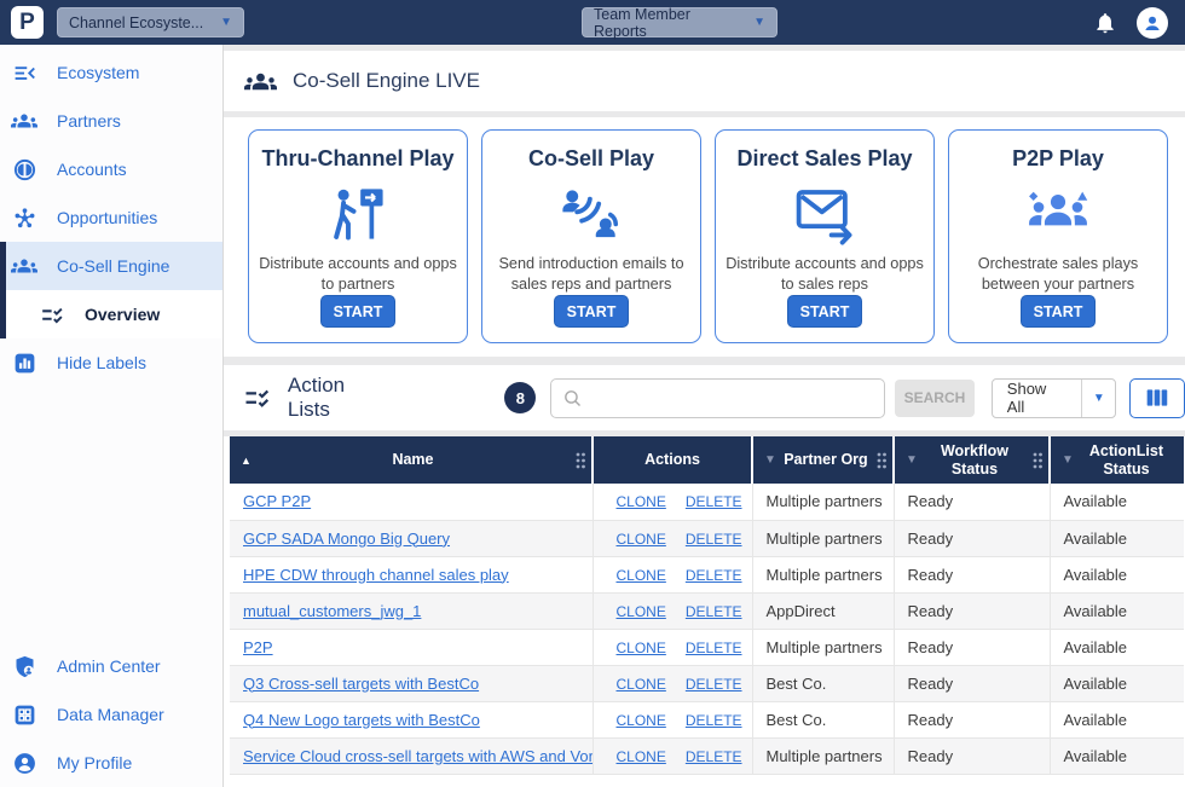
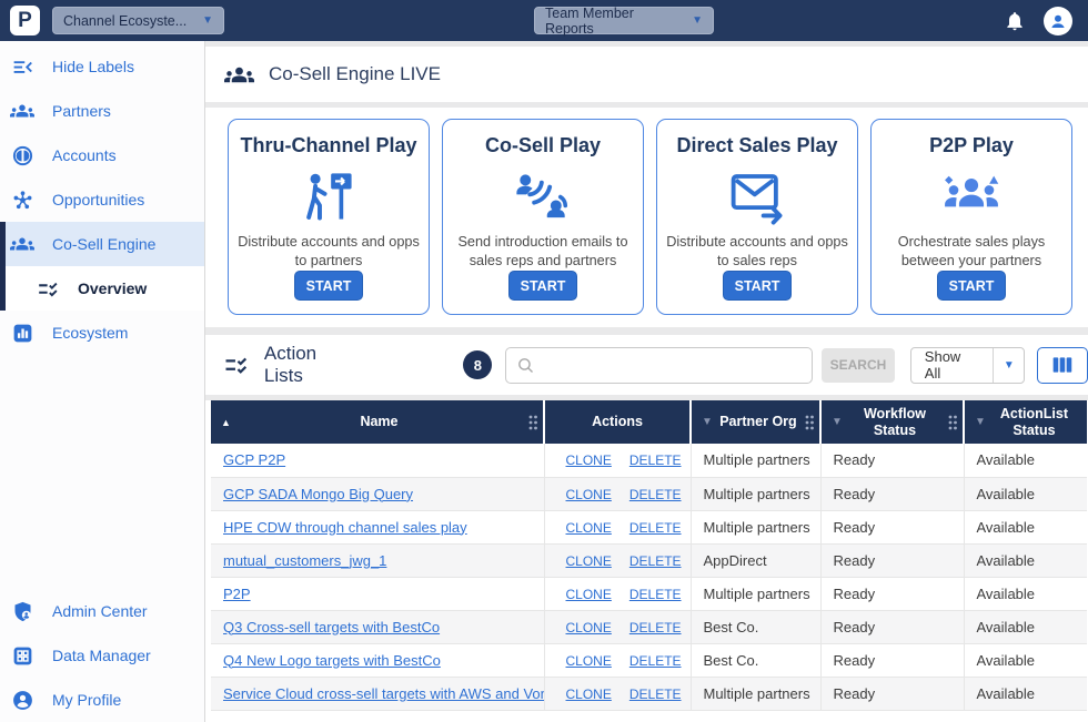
  P
  Channel Ecosyste...
  ▼
  Team Member Reports
  ▼
- Ecosystem
+ Hide Labels
  Partners
  Accounts
  Opportunities
  Co-Sell Engine
  Overview
- Hide Labels
+ Ecosystem
  Admin Center
  Data Manager
  My Profile
  Co-Sell Engine LIVE
  Thru-Channel Play
  Distribute accounts and opps to partners
  START
  Co-Sell Play
  Send introduction emails to sales reps and partners
  START
  Direct Sales Play
  Distribute accounts and opps to sales reps
  START
  P2P Play
  Orchestrate sales plays between your partners
  START
  Action Lists
  8
  SEARCH
  Show All
  ▼
  ▲ Name	Actions	▼ Partner Org	▼ Workflow Status	▼ ActionList Status
  GCP P2P	CLONE DELETE	Multiple partners	Ready	Available
  GCP SADA Mongo Big Query	CLONE DELETE	Multiple partners	Ready	Available
  HPE CDW through channel sales play	CLONE DELETE	Multiple partners	Ready	Available
  mutual_customers_jwg_1	CLONE DELETE	AppDirect	Ready	Available
  P2P	CLONE DELETE	Multiple partners	Ready	Available
  Q3 Cross-sell targets with BestCo	CLONE DELETE	Best Co.	Ready	Available
  Q4 New Logo targets with BestCo	CLONE DELETE	Best Co.	Ready	Available
  Service Cloud cross-sell targets with AWS and Vo	CLONE DELETE	Multiple partners	Ready	Available
